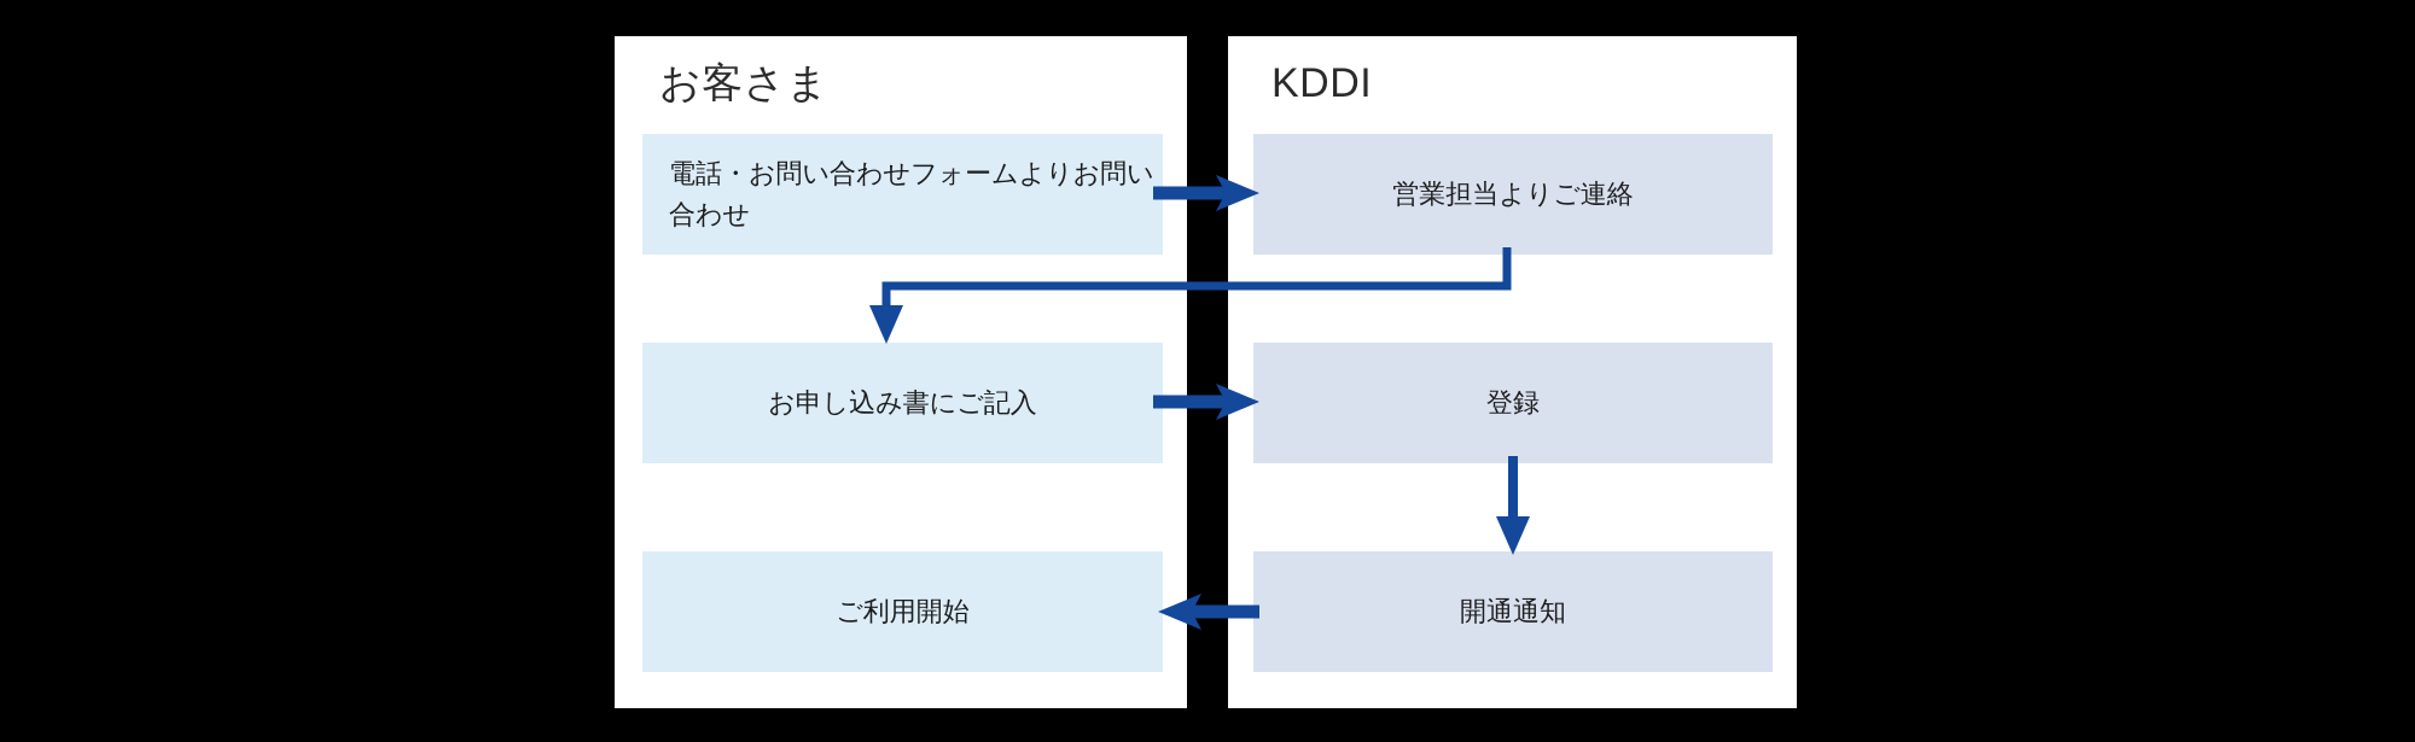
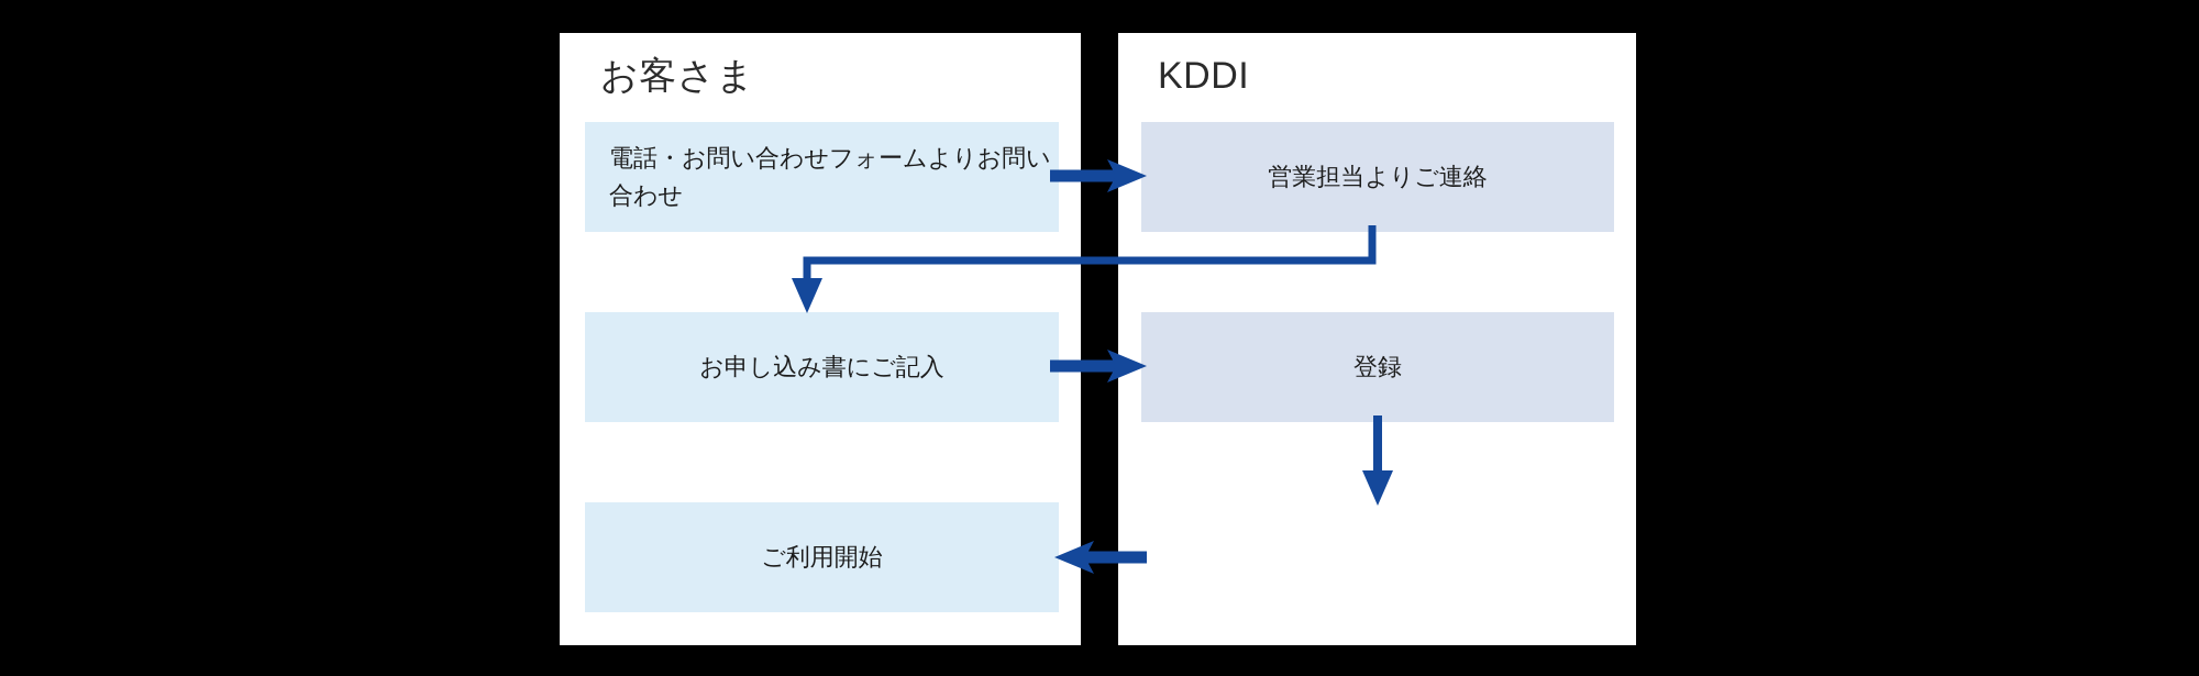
  お客さま
  KDDI
  電話・お問い合わせフォームよりお問い合わせ
  営業担当よりご連絡
  お申し込み書にご記入
  登録
  ご利用開始
- 開通通知
